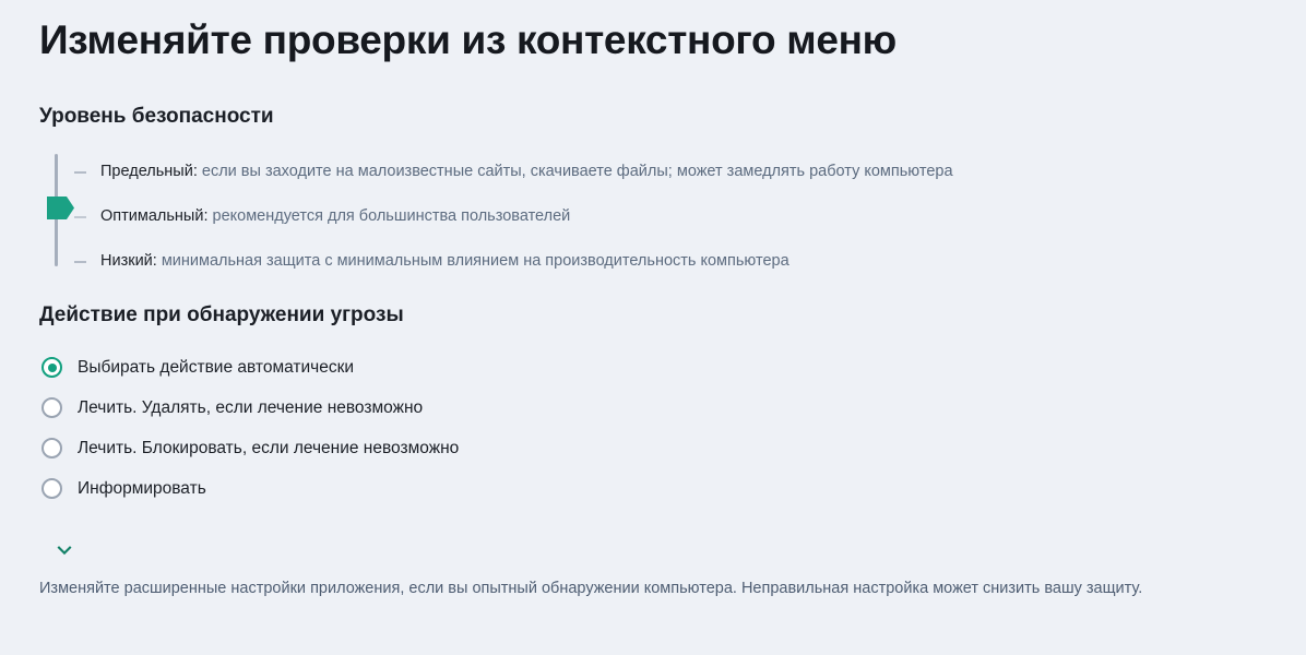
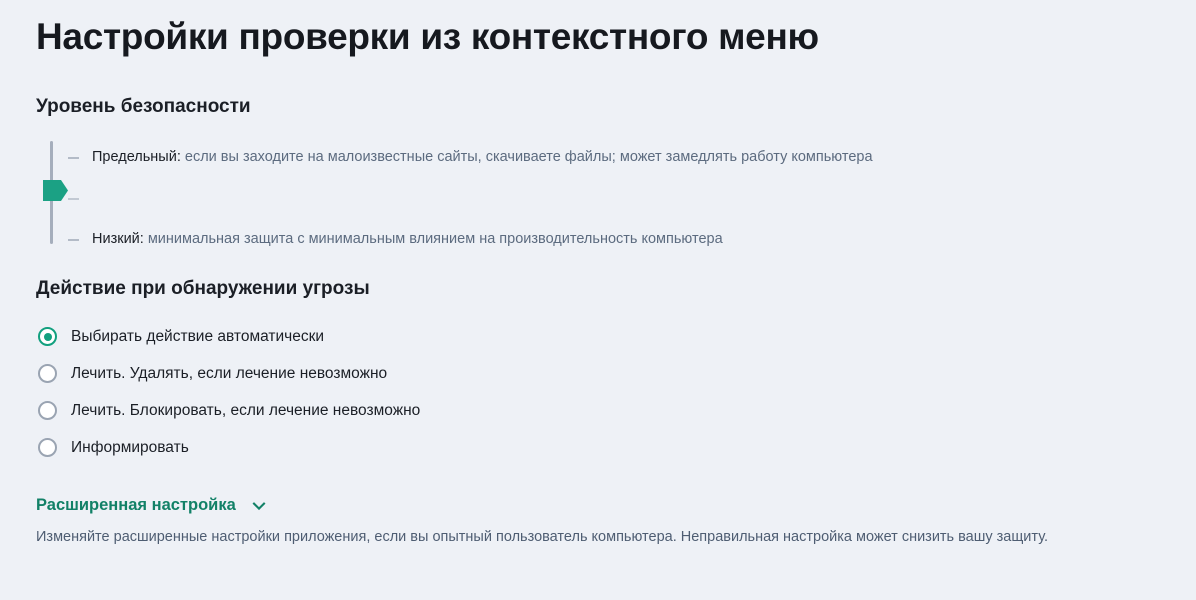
- Изменяйте проверки из контекстного меню
+ Настройки проверки из контекстного меню
  Уровень безопасности
  Предельный: если вы заходите на малоизвестные сайты, скачиваете файлы; может замедлять работу компьютера
- Оптимальный: рекомендуется для большинства пользователей
  Низкий: минимальная защита с минимальным влиянием на производительность компьютера
  Действие при обнаружении угрозы
  Выбирать действие автоматически
  Лечить. Удалять, если лечение невозможно
  Лечить. Блокировать, если лечение невозможно
  Информировать
+ Расширенная настройка
- Изменяйте расширенные настройки приложения, если вы опытный обнаружении компьютера. Неправильная настройка может снизить вашу защиту.
+ Изменяйте расширенные настройки приложения, если вы опытный пользователь компьютера. Неправильная настройка может снизить вашу защиту.
